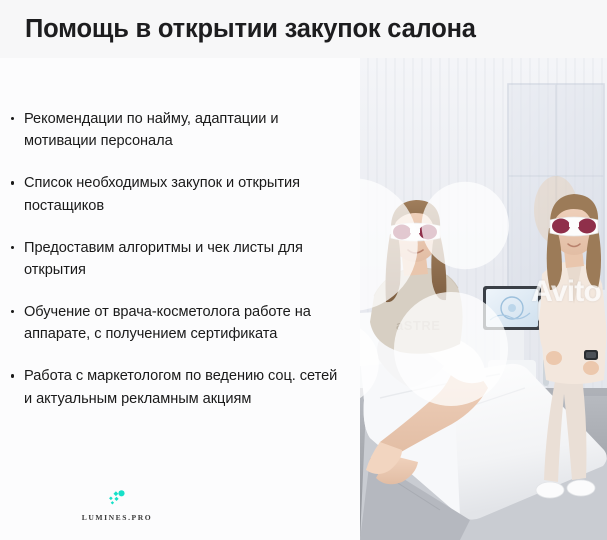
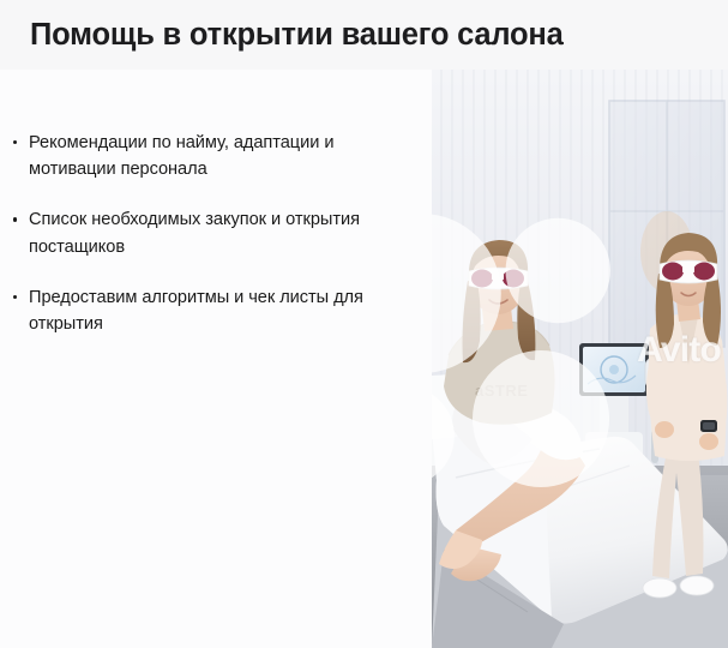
- Помощь в открытии закупок салона
+ Помощь в открытии вашего салона
  Рекомендации по найму, адаптации и мотивации персонала
  Список необходимых закупок и открытия постащиков
  Предоставим алгоритмы и чек листы для открытия
- Обучение от врача-косметолога работе на аппарате, с получением сертификата
- Работа с маркетологом по ведению соц. сетей и актуальным рекламным акциям
- LUMINES.PRO
  aSTRE
  Avito
